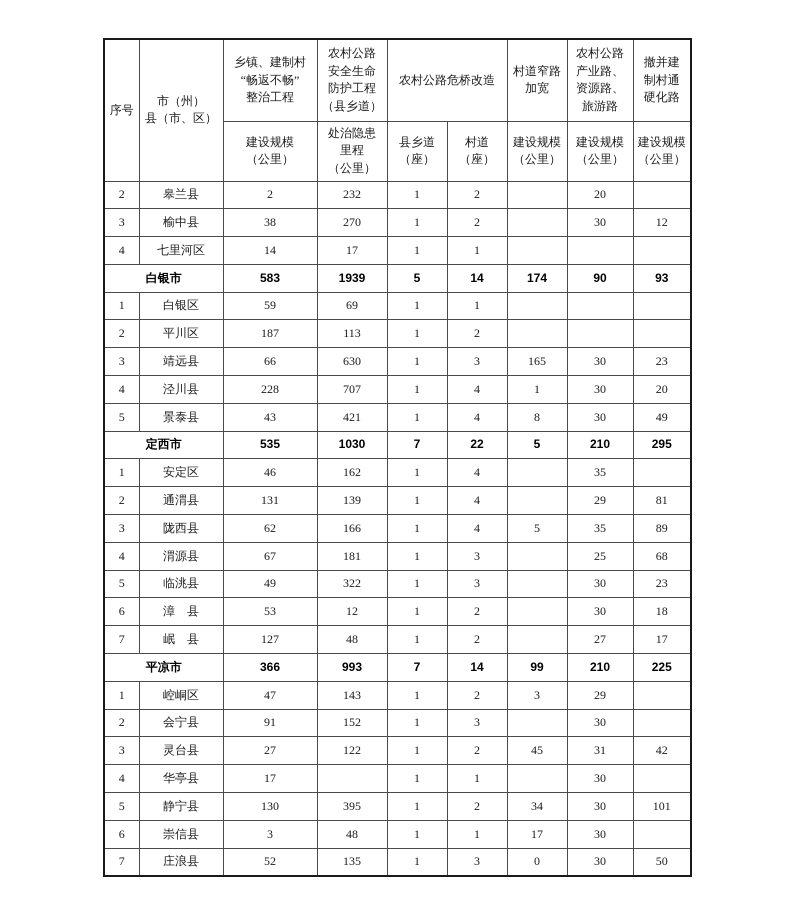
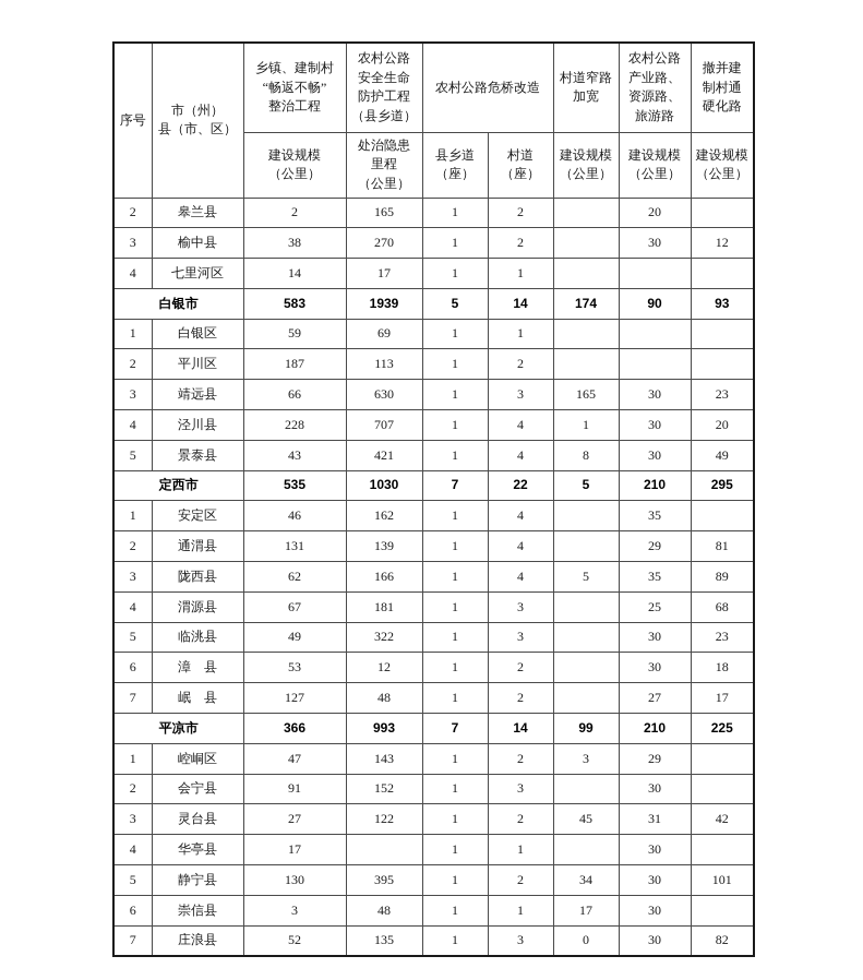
  序号	市（州） 县（市、区）	乡镇、建制村 “畅返不畅” 整治工程	农村公路 安全生命 防护工程 （县乡道）	农村公路危桥改造	村道窄路 加宽	农村公路 产业路、 资源路、 旅游路	撤并建 制村通 硬化路
  建设规模 （公里）	处治隐患 里程 （公里）	县乡道 （座）	村道 （座）	建设规模 （公里）	建设规模 （公里）	建设规模 （公里）
- 2	皋兰县	2	232	1	2		20
+ 2	皋兰县	2	165	1	2		20
  3	榆中县	38	270	1	2		30	12
  4	七里河区	14	17	1	1
  白银市	583	1939	5	14	174	90	93
  1	白银区	59	69	1	1
  2	平川区	187	113	1	2
  3	靖远县	66	630	1	3	165	30	23
  4	泾川县	228	707	1	4	1	30	20
  5	景泰县	43	421	1	4	8	30	49
  定西市	535	1030	7	22	5	210	295
  1	安定区	46	162	1	4		35
  2	通渭县	131	139	1	4		29	81
  3	陇西县	62	166	1	4	5	35	89
  4	渭源县	67	181	1	3		25	68
  5	临洮县	49	322	1	3		30	23
  6	漳 县	53	12	1	2		30	18
  7	岷 县	127	48	1	2		27	17
  平凉市	366	993	7	14	99	210	225
  1	崆峒区	47	143	1	2	3	29
  2	会宁县	91	152	1	3		30
  3	灵台县	27	122	1	2	45	31	42
  4	华亭县	17		1	1		30
  5	静宁县	130	395	1	2	34	30	101
  6	崇信县	3	48	1	1	17	30
- 7	庄浪县	52	135	1	3	0	30	50
+ 7	庄浪县	52	135	1	3	0	30	82
